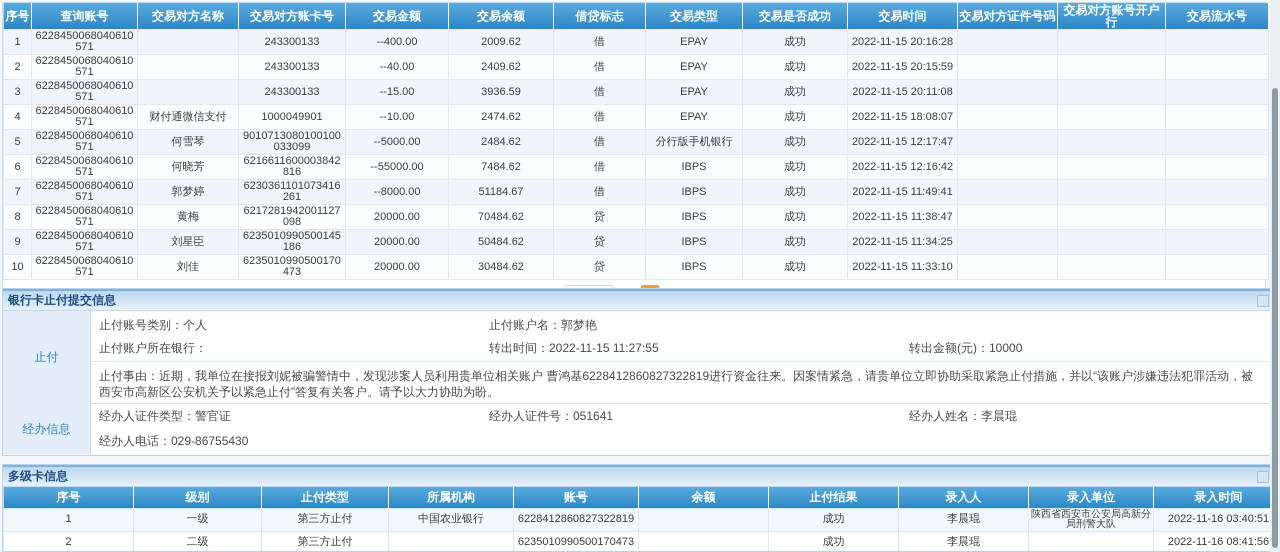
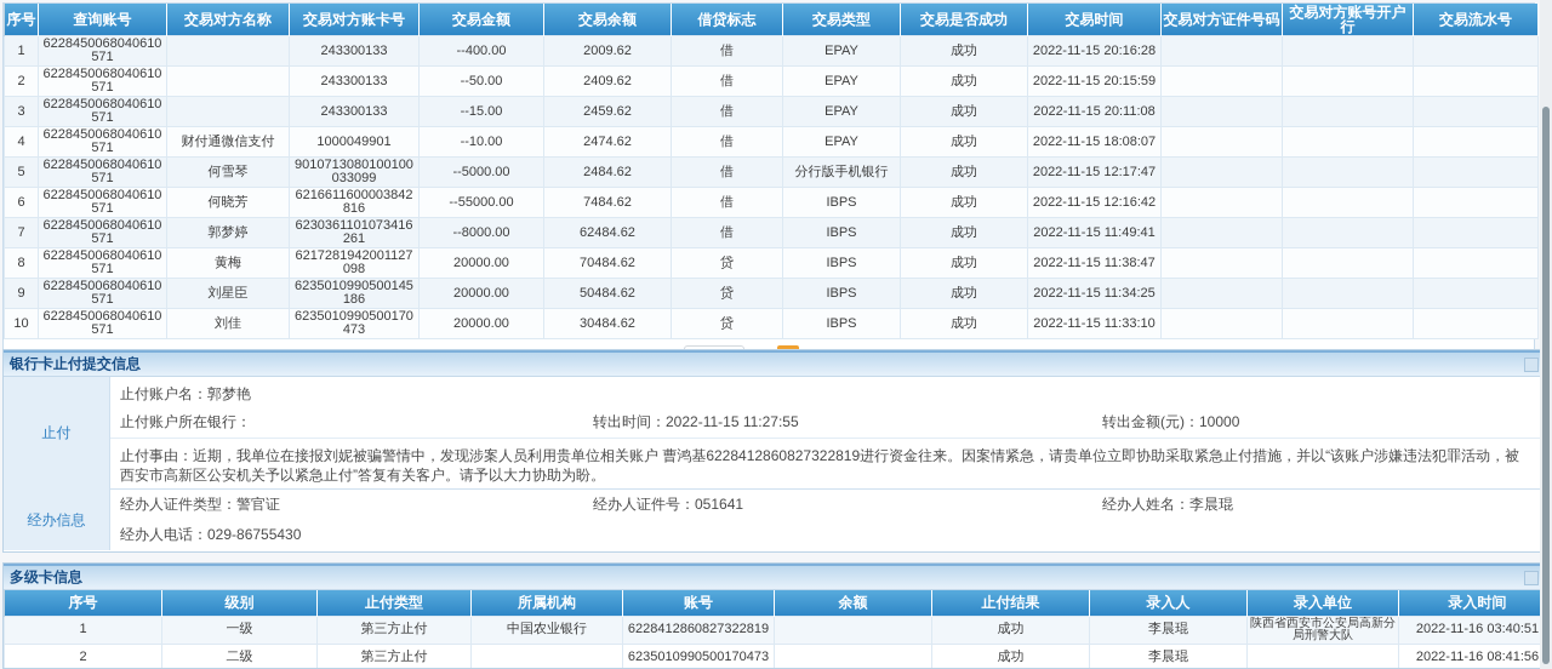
  序号	查询账号	交易对方名称	交易对方账卡号	交易金额	交易余额	借贷标志	交易类型	交易是否成功	交易时间	交易对方证件号码	交易对方账号开户行	交易流水号
  1	6228450068040610571		243300133	--400.00	2009.62	借	EPAY	成功	2022-11-15 20:16:28
- 2	6228450068040610571		243300133	--40.00	2409.62	借	EPAY	成功	2022-11-15 20:15:59
+ 2	6228450068040610571		243300133	--50.00	2409.62	借	EPAY	成功	2022-11-15 20:15:59
- 3	6228450068040610571		243300133	--15.00	3936.59	借	EPAY	成功	2022-11-15 20:11:08
+ 3	6228450068040610571		243300133	--15.00	2459.62	借	EPAY	成功	2022-11-15 20:11:08
  4	6228450068040610571	财付通微信支付	1000049901	--10.00	2474.62	借	EPAY	成功	2022-11-15 18:08:07
  5	6228450068040610571	何雪琴	9010713080100100033099	--5000.00	2484.62	借	分行版手机银行	成功	2022-11-15 12:17:47
  6	6228450068040610571	何晓芳	6216611600003842816	--55000.00	7484.62	借	IBPS	成功	2022-11-15 12:16:42
- 7	6228450068040610571	郭梦婷	6230361101073416261	--8000.00	51184.67	借	IBPS	成功	2022-11-15 11:49:41
+ 7	6228450068040610571	郭梦婷	6230361101073416261	--8000.00	62484.62	借	IBPS	成功	2022-11-15 11:49:41
  8	6228450068040610571	黄梅	6217281942001127098	20000.00	70484.62	贷	IBPS	成功	2022-11-15 11:38:47
  9	6228450068040610571	刘星臣	6235010990500145186	20000.00	50484.62	贷	IBPS	成功	2022-11-15 11:34:25
  10	6228450068040610571	刘佳	6235010990500170473	20000.00	30484.62	贷	IBPS	成功	2022-11-15 11:33:10
  银行卡止付提交信息
  止付
- 止付账号类别：个人
  止付账户名：郭梦艳
  止付账户所在银行：
  转出时间：2022-11-15 11:27:55
  转出金额(元)：10000
  止付事由：近期，我单位在接报刘妮被骗警情中，发现涉案人员利用贵单位相关账户 曹鸿基6228412860827322819进行资金往来。因案情紧急，请贵单位立即协助采取紧急止付措施，并以“该账户涉嫌违法犯罪活动，被西安市高新区公安机关予以紧急止付”答复有关客户。请予以大力协助为盼。
  经办信息
  经办人证件类型：警官证
  经办人证件号：051641
  经办人姓名：李晨琨
  经办人电话：029-86755430
  多级卡信息
  序号	级别	止付类型	所属机构	账号	余额	止付结果	录入人	录入单位	录入时间
  1	一级	第三方止付	中国农业银行	6228412860827322819		成功	李晨琨	陕西省西安市公安局高新分局刑警大队	2022-11-16 03:40:51
  2	二级	第三方止付		6235010990500170473		成功	李晨琨		2022-11-16 08:41:56
